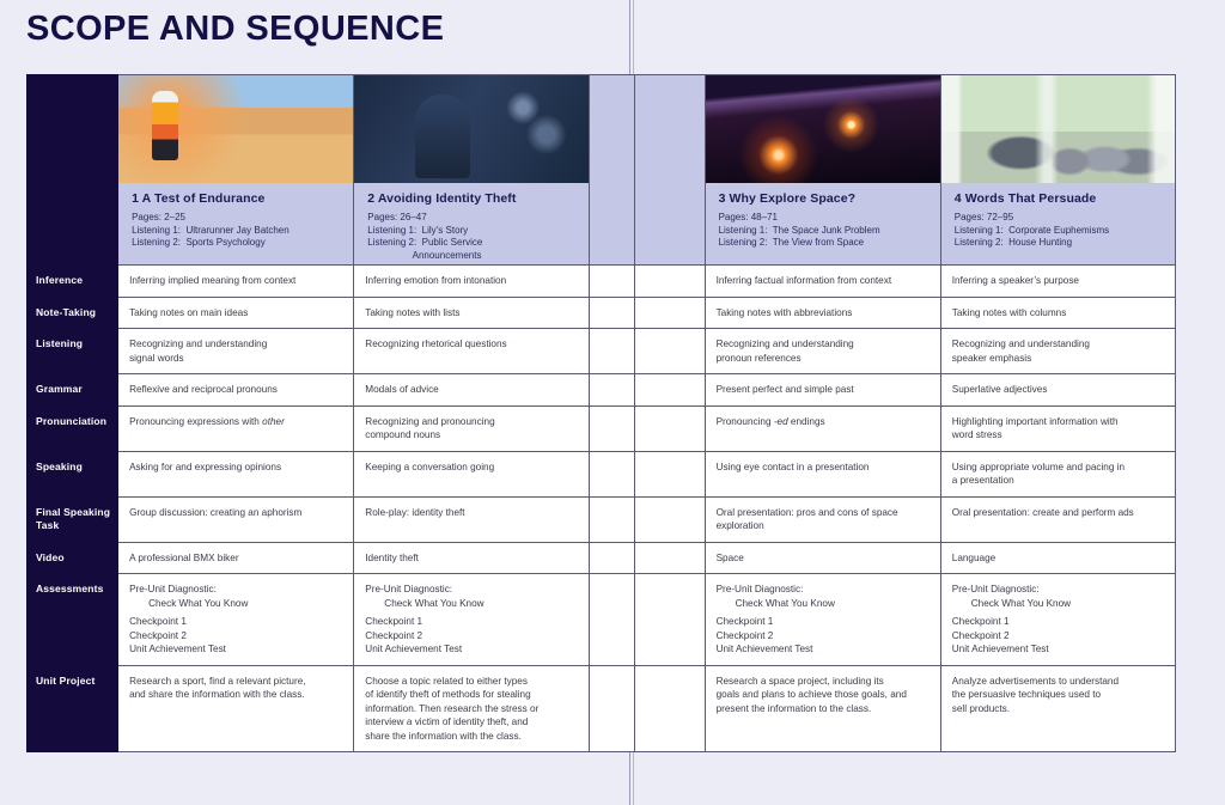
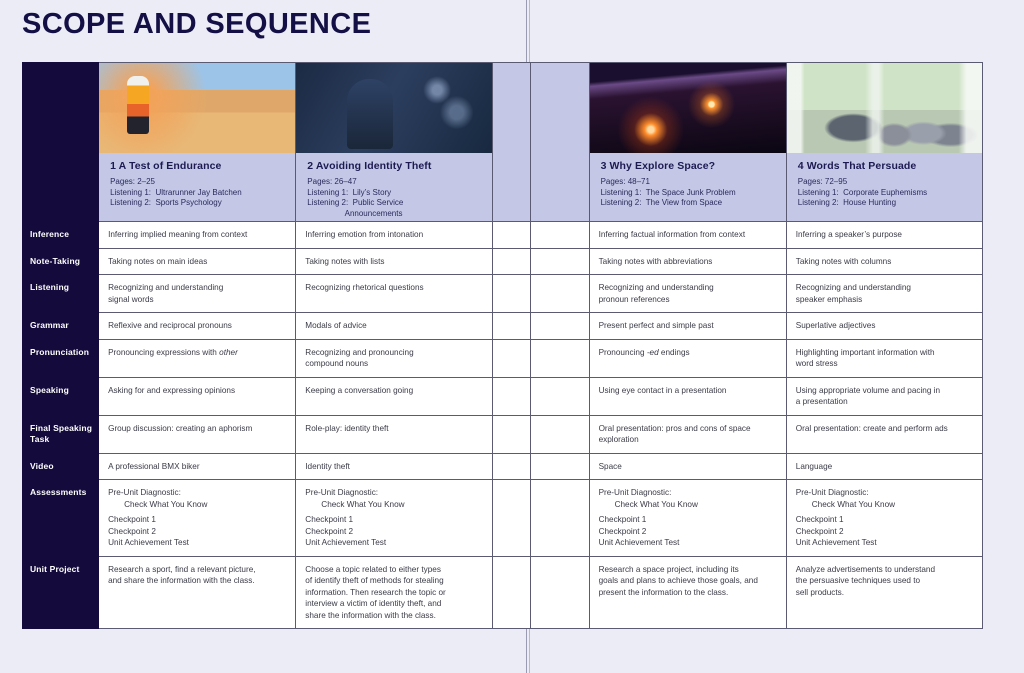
  SCOPE AND SEQUENCE
  	1 A Test of EndurancePages: 2–25Listening 1: Ultrarunner Jay BatchenListening 2: Sports Psychology	2 Avoiding Identity TheftPages: 26–47Listening 1: Lily’s StoryListening 2: Public Service Announcements			3 Why Explore Space?Pages: 48–71Listening 1: The Space Junk ProblemListening 2: The View from Space	4 Words That PersuadePages: 72–95Listening 1: Corporate EuphemismsListening 2: House Hunting
  Inference	Inferring implied meaning from context	Inferring emotion from intonation			Inferring factual information from context	Inferring a speaker’s purpose
  Note-Taking	Taking notes on main ideas	Taking notes with lists			Taking notes with abbreviations	Taking notes with columns
  Listening	Recognizing and understandingsignal words	Recognizing rhetorical questions			Recognizing and understandingpronoun references	Recognizing and understandingspeaker emphasis
  Grammar	Reflexive and reciprocal pronouns	Modals of advice			Present perfect and simple past	Superlative adjectives
  Pronunciation	Pronouncing expressions with other	Recognizing and pronouncingcompound nouns			Pronouncing -ed endings	Highlighting important information withword stress
  Speaking	Asking for and expressing opinions	Keeping a conversation going			Using eye contact in a presentation	Using appropriate volume and pacing ina presentation
  Final Speaking Task	Group discussion: creating an aphorism	Role-play: identity theft			Oral presentation: pros and cons of spaceexploration	Oral presentation: create and perform ads
  Video	A professional BMX biker	Identity theft			Space	Language
  Assessments	Pre-Unit Diagnostic:Check What You KnowCheckpoint 1Checkpoint 2Unit Achievement Test	Pre-Unit Diagnostic:Check What You KnowCheckpoint 1Checkpoint 2Unit Achievement Test			Pre-Unit Diagnostic:Check What You KnowCheckpoint 1Checkpoint 2Unit Achievement Test	Pre-Unit Diagnostic:Check What You KnowCheckpoint 1Checkpoint 2Unit Achievement Test
- Unit Project	Research a sport, find a relevant picture,and share the information with the class.	Choose a topic related to either typesof identify theft of methods for stealinginformation. Then research the stress orinterview a victim of identity theft, andshare the information with the class.			Research a space project, including itsgoals and plans to achieve those goals, andpresent the information to the class.	Analyze advertisements to understandthe persuasive techniques used tosell products.
+ Unit Project	Research a sport, find a relevant picture,and share the information with the class.	Choose a topic related to either typesof identify theft of methods for stealinginformation. Then research the topic orinterview a victim of identity theft, andshare the information with the class.			Research a space project, including itsgoals and plans to achieve those goals, andpresent the information to the class.	Analyze advertisements to understandthe persuasive techniques used tosell products.
